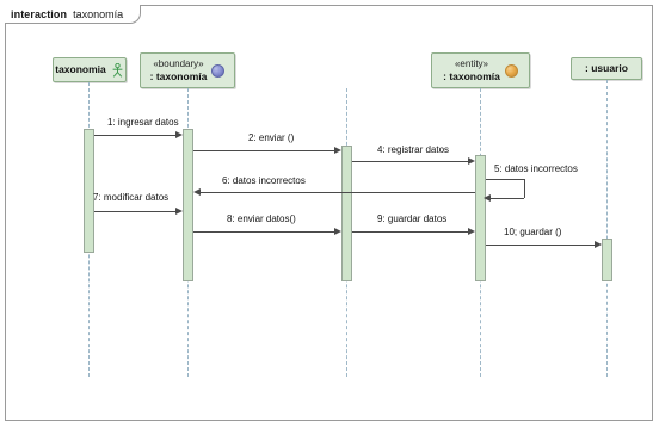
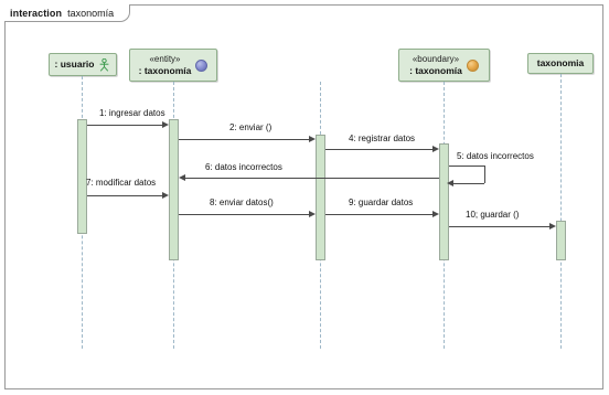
  interaction
  taxonomía
- taxonomia
+ : usuario
- «boundary»
+ «entity»
  : taxonomía
- «entity»
+ «boundary»
  : taxonomía
- : usuario
+ taxonomia
  1: ingresar datos
  2: enviar ()
  4: registrar datos
  5: datos incorrectos
  6: datos incorrectos
  7: modificar datos
  8: enviar datos()
  9: guardar datos
  10; guardar ()
